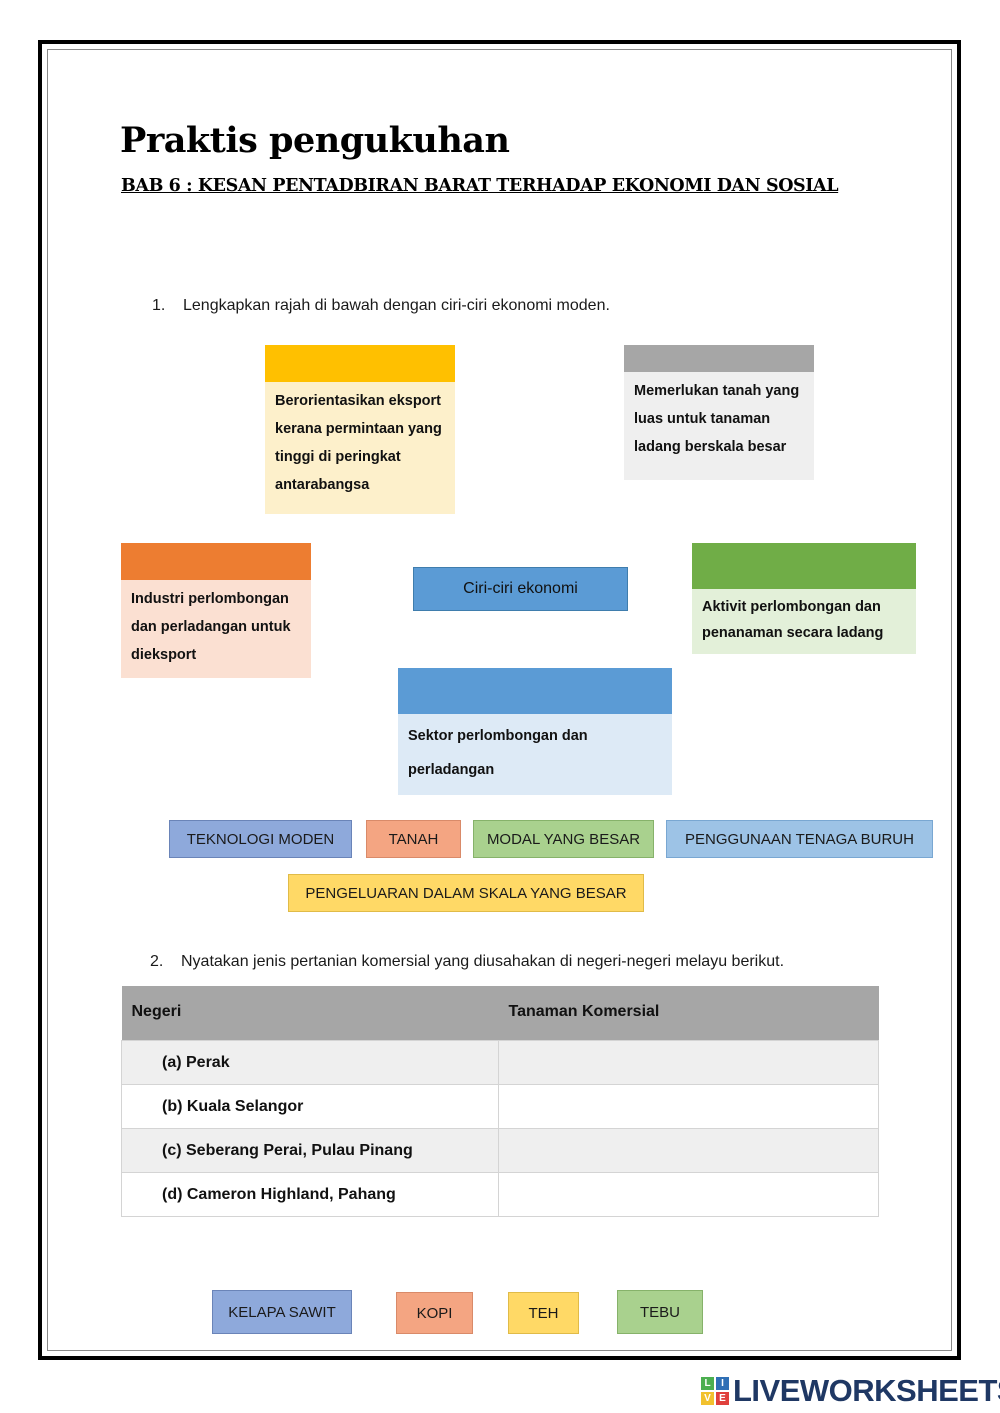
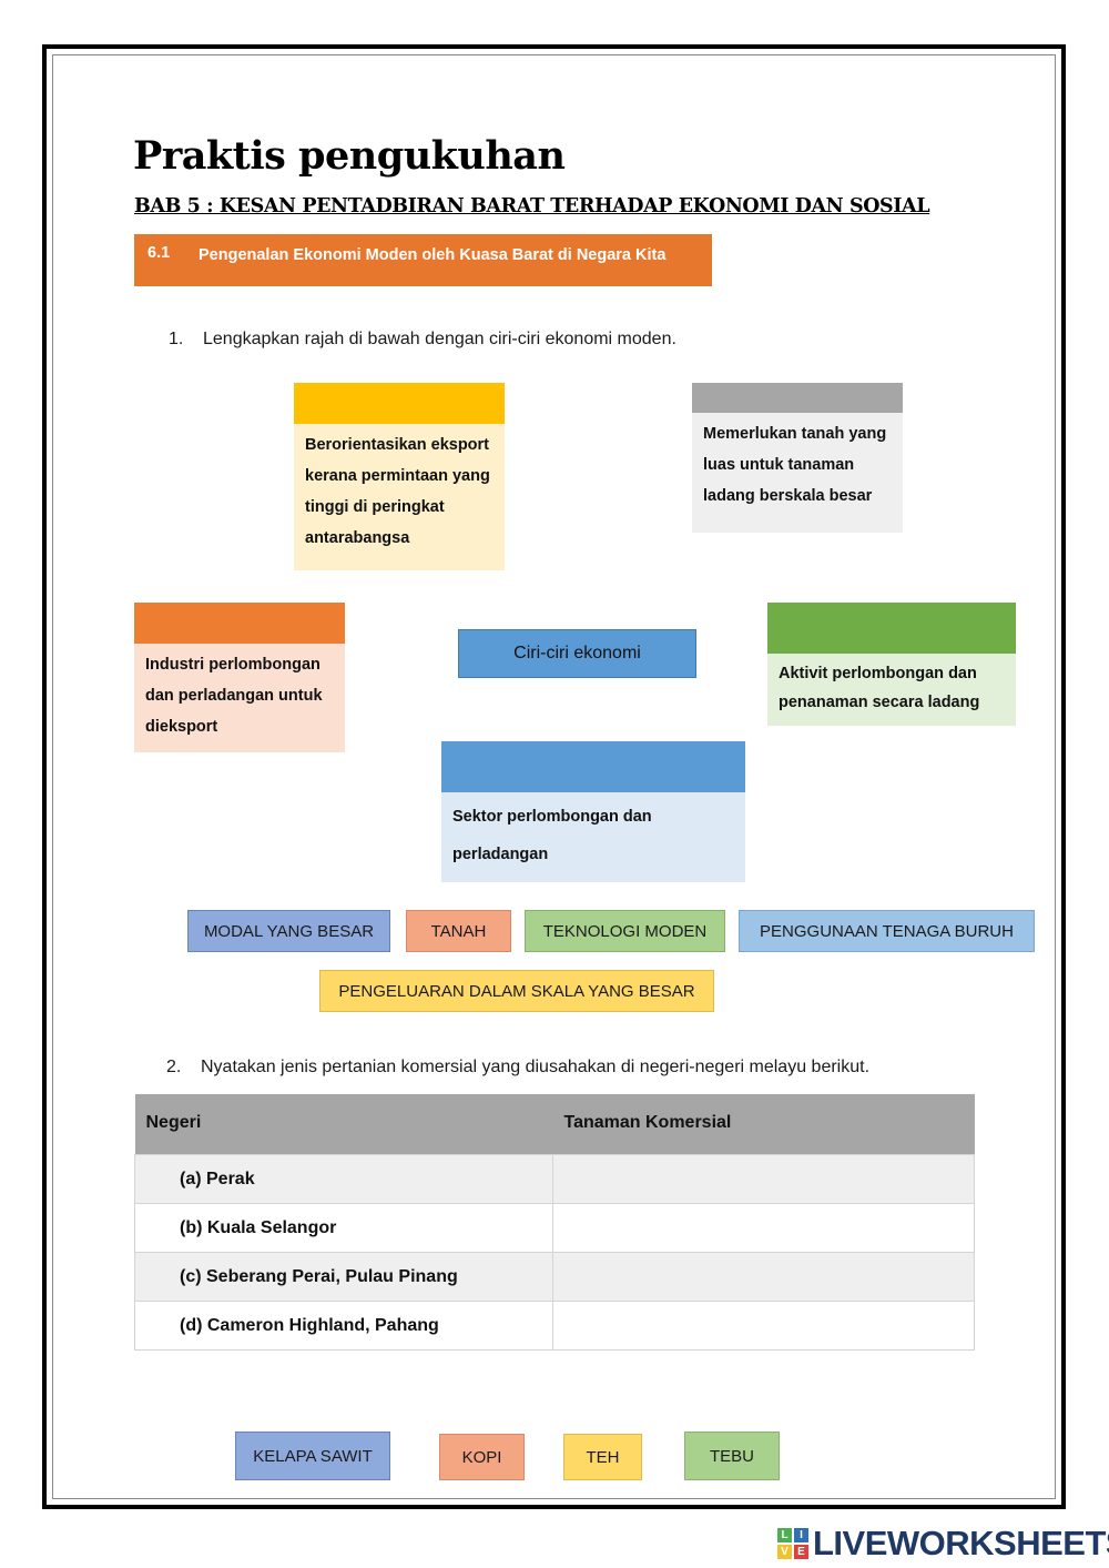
  Praktis pengukuhan
- BAB 6 : KESAN PENTADBIRAN BARAT TERHADAP EKONOMI DAN SOSIAL
+ BAB 5 : KESAN PENTADBIRAN BARAT TERHADAP EKONOMI DAN SOSIAL
+ 6.1
+ Pengenalan Ekonomi Moden oleh Kuasa Barat di Negara Kita
  1.
  Lengkapkan rajah di bawah dengan ciri-ciri ekonomi moden.
  Berorientasikan eksport kerana permintaan yang tinggi di peringkat antarabangsa
  Memerlukan tanah yang luas untuk tanaman ladang berskala besar
  Industri perlombongan dan perladangan untuk dieksport
  Aktivit perlombongan dan penanaman secara ladang
  Sektor perlombongan dan perladangan
  Ciri-ciri ekonomi
- TEKNOLOGI MODEN
+ MODAL YANG BESAR
  TANAH
- MODAL YANG BESAR
+ TEKNOLOGI MODEN
  PENGGUNAAN TENAGA BURUH
  PENGELUARAN DALAM SKALA YANG BESAR
  2.
  Nyatakan jenis pertanian komersial yang diusahakan di negeri-negeri melayu berikut.
  Negeri	Tanaman Komersial
  (a) Perak
  (b) Kuala Selangor
  (c) Seberang Perai, Pulau Pinang
  (d) Cameron Highland, Pahang
  KELAPA SAWIT
  KOPI
  TEH
  TEBU
  L
  I
  V
  E
  LIVEWORKSHEET
